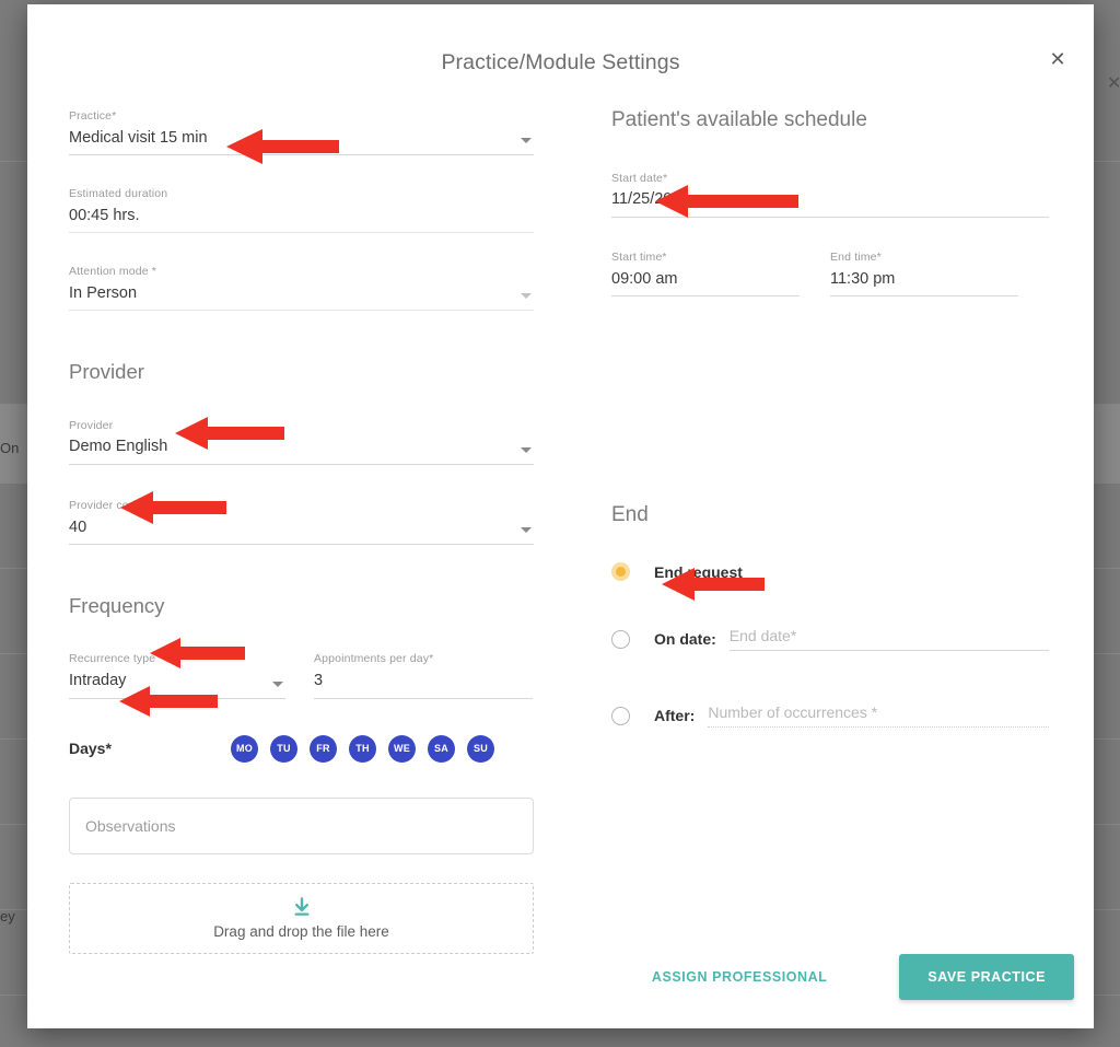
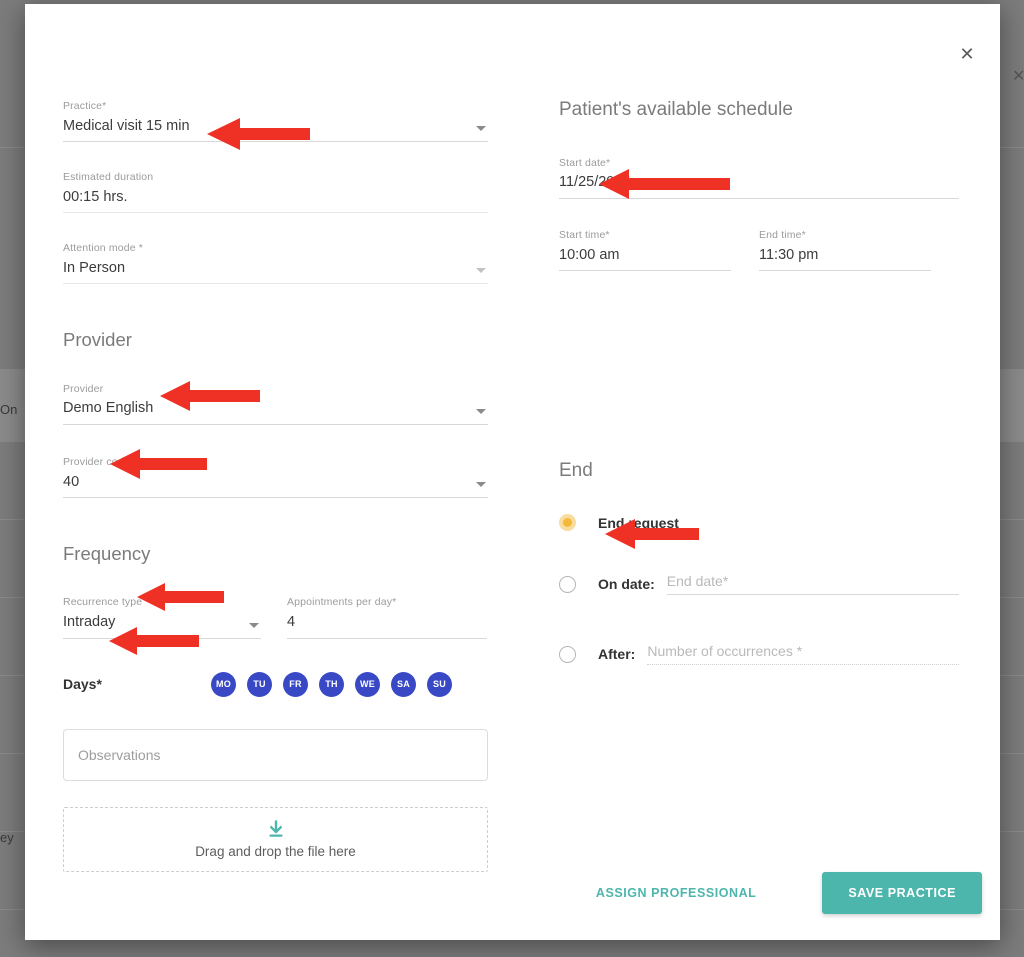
  On
  ey
  ✕
- Practice/Module Settings
  ✕
  Practice*
  Medical visit 15 min
  Estimated duration
- 00:45 hrs.
+ 00:15 hrs.
  Attention mode *
  In Person
  Provider
  Provider
  Demo English
  Provider c
  40
  Frequency
  Recurrence type *
  Intraday
  Appointments per day*
- 3
+ 4
  Days*
  MO
  TU
  FR
  TH
  WE
  SA
  SU
  Observations
  Drag and drop the file here
  Patient's available schedule
  Start date*
  Start time*
- 09:00 am
+ 10:00 am
  End time*
  11:30 pm
  End
  Endequest
  On date:
  End date*
  After:
  Number of occurrences *
  ASSIGN PROFESSIONAL
  SAVE PRACTICE
